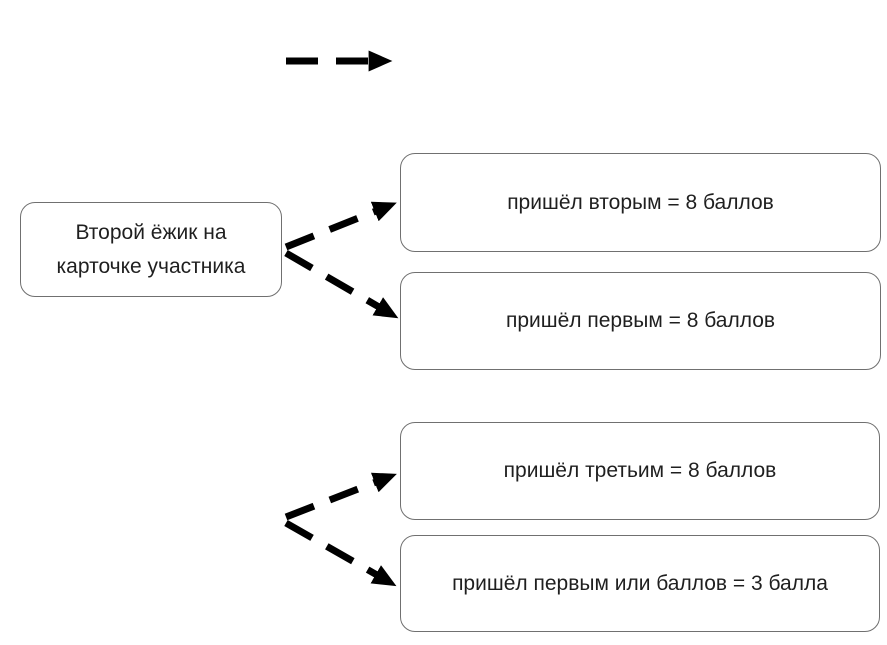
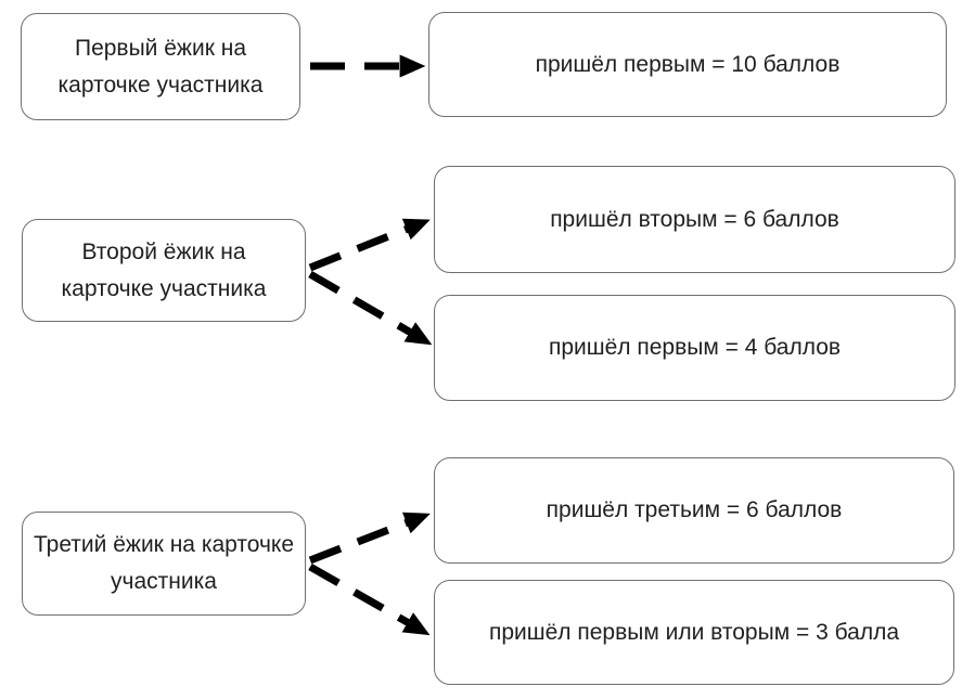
+ Первый ёжик на карточке участника
+ пришёл первым = 10 баллов
  Второй ёжик на карточке участника
- пришёл вторым = 8 баллов
+ пришёл вторым = 6 баллов
- пришёл первым = 8 баллов
+ пришёл первым = 4 баллов
+ Третий ёжик на карточке участника
- пришёл третьим = 8 баллов
+ пришёл третьим = 6 баллов
- пришёл первым или баллов = 3 балла
+ пришёл первым или вторым = 3 балла
